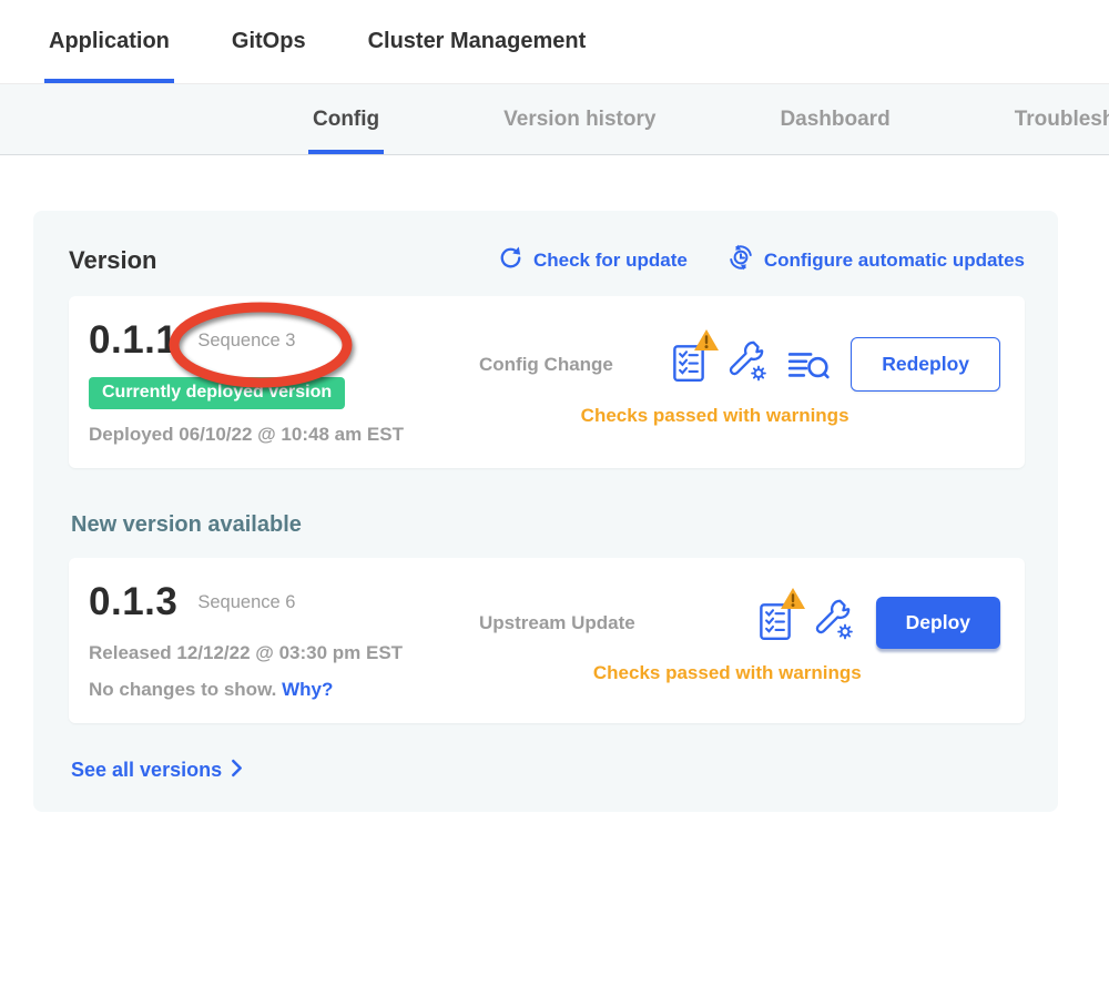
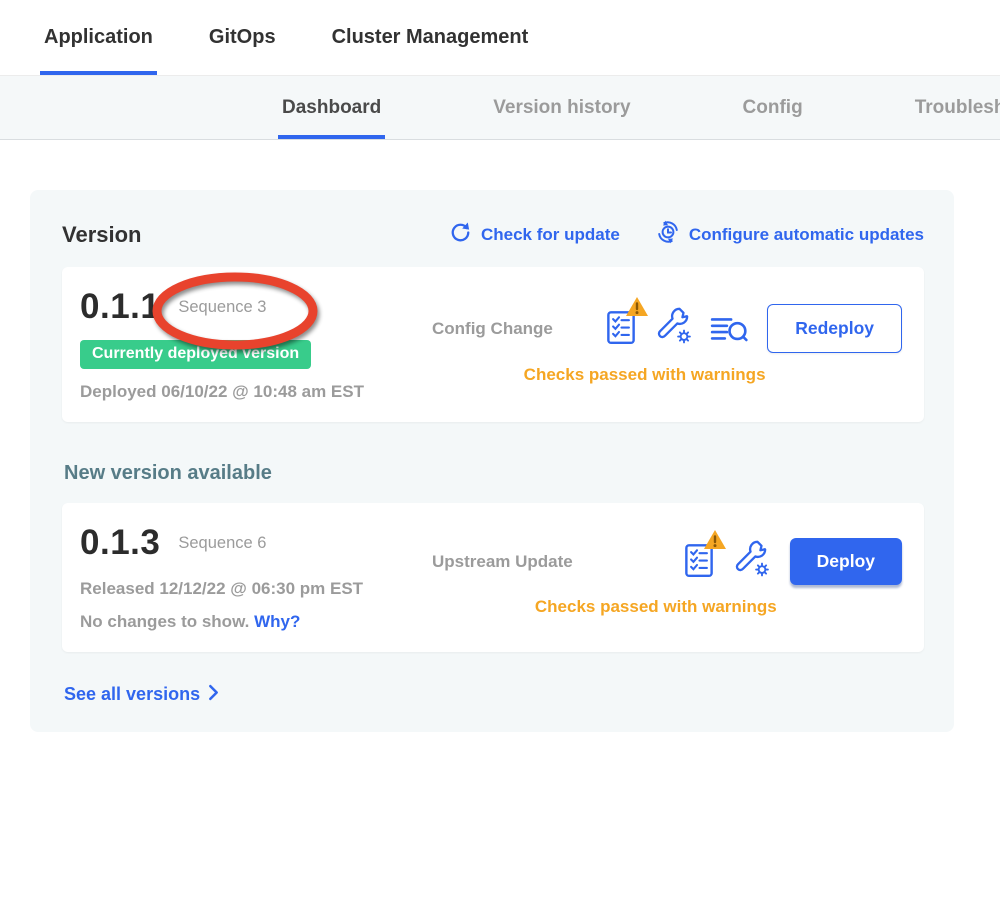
  Application
  GitOps
  Cluster Management
- Config
+ Dashboard
  Version history
- Dashboard
+ Config
  Version
  Check for update
  Configure automatic updates
  0.1.1
  Sequence 3
  Currently deployed version
  Deployed 06/10/22 @ 10:48 am EST
  Config Change
  Redeploy
  Checks passed with warnings
  New version available
  0.1.3
  Sequence 6
- Released 12/12/22 @ 03:30 pm EST
+ Released 12/12/22 @ 06:30 pm EST
  No changes to show. Why?
  Upstream Update
  Deploy
  Checks passed with warnings
  See all versions
